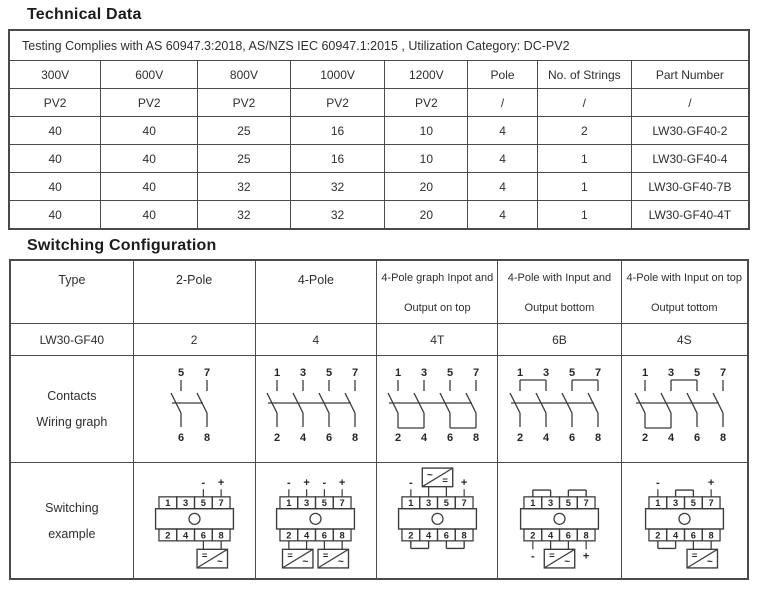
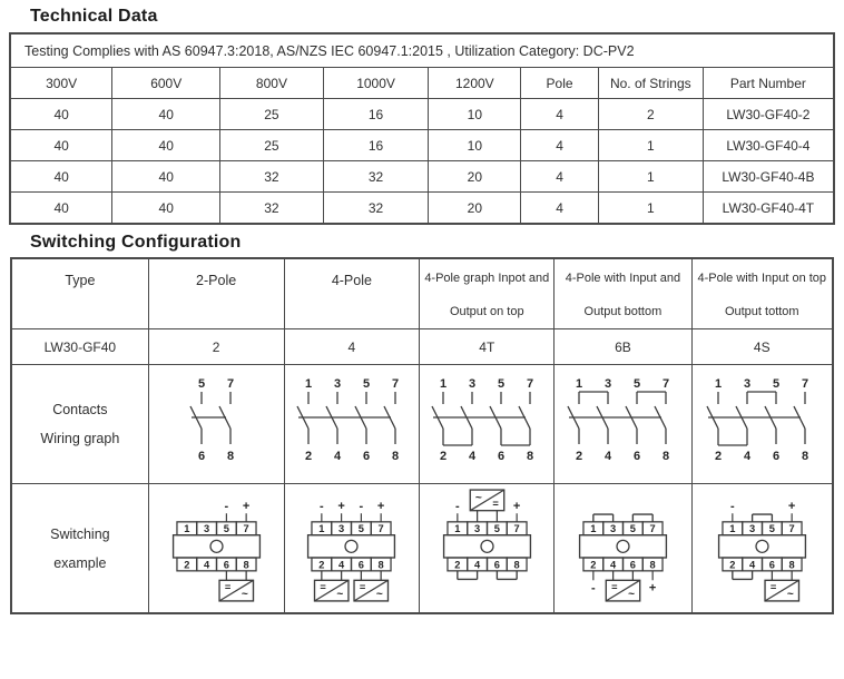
  Technical Data
  Testing Complies with AS 60947.3:2018, AS/NZS IEC 60947.1:2015 , Utilization Category: DC-PV2
  300V	600V	800V	1000V	1200V	Pole	No. of Strings	Part Number
- PV2	PV2	PV2	PV2	PV2	/	/	/
  40	40	25	16	10	4	2	LW30-GF40-2
  40	40	25	16	10	4	1	LW30-GF40-4
- 40	40	32	32	20	4	1	LW30-GF40-7B
+ 40	40	32	32	20	4	1	LW30-GF40-4B
  40	40	32	32	20	4	1	LW30-GF40-4T
  Switching Configuration
  Type	2-Pole	4-Pole	4-Pole graph Inpot and Output on top	4-Pole with Input and Output bottom	4-Pole with Input on top Output tottom
  LW30-GF40	2	4	4T	6B	4S
  ContactsWiring graph	5 6 7 8	1 2 3 4 5 6 7 8	1 2 3 4 5 6 7 8	1 2 3 4 5 6 7 8	1 2 3 4 5 6 7 8
  Switchingexample	1 2 3 4 5 6 7 8 - + = ~	1 2 3 4 5 6 7 8 - + - + = ~ = ~	1 2 3 4 5 6 7 8 - + ~ =	1 2 3 4 5 6 7 8 - += ~	1 2 3 4 5 6 7 8 - + = ~
